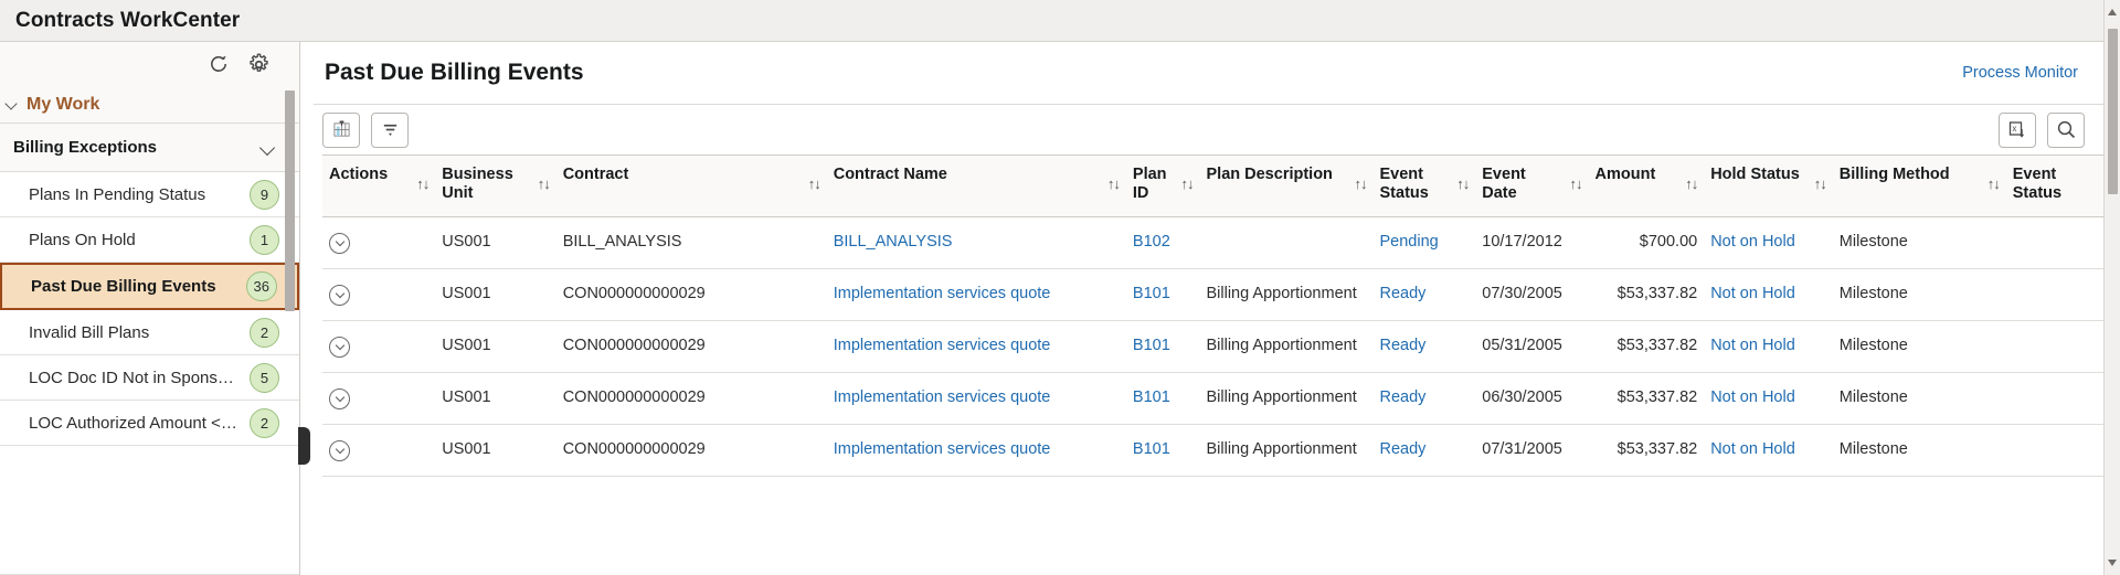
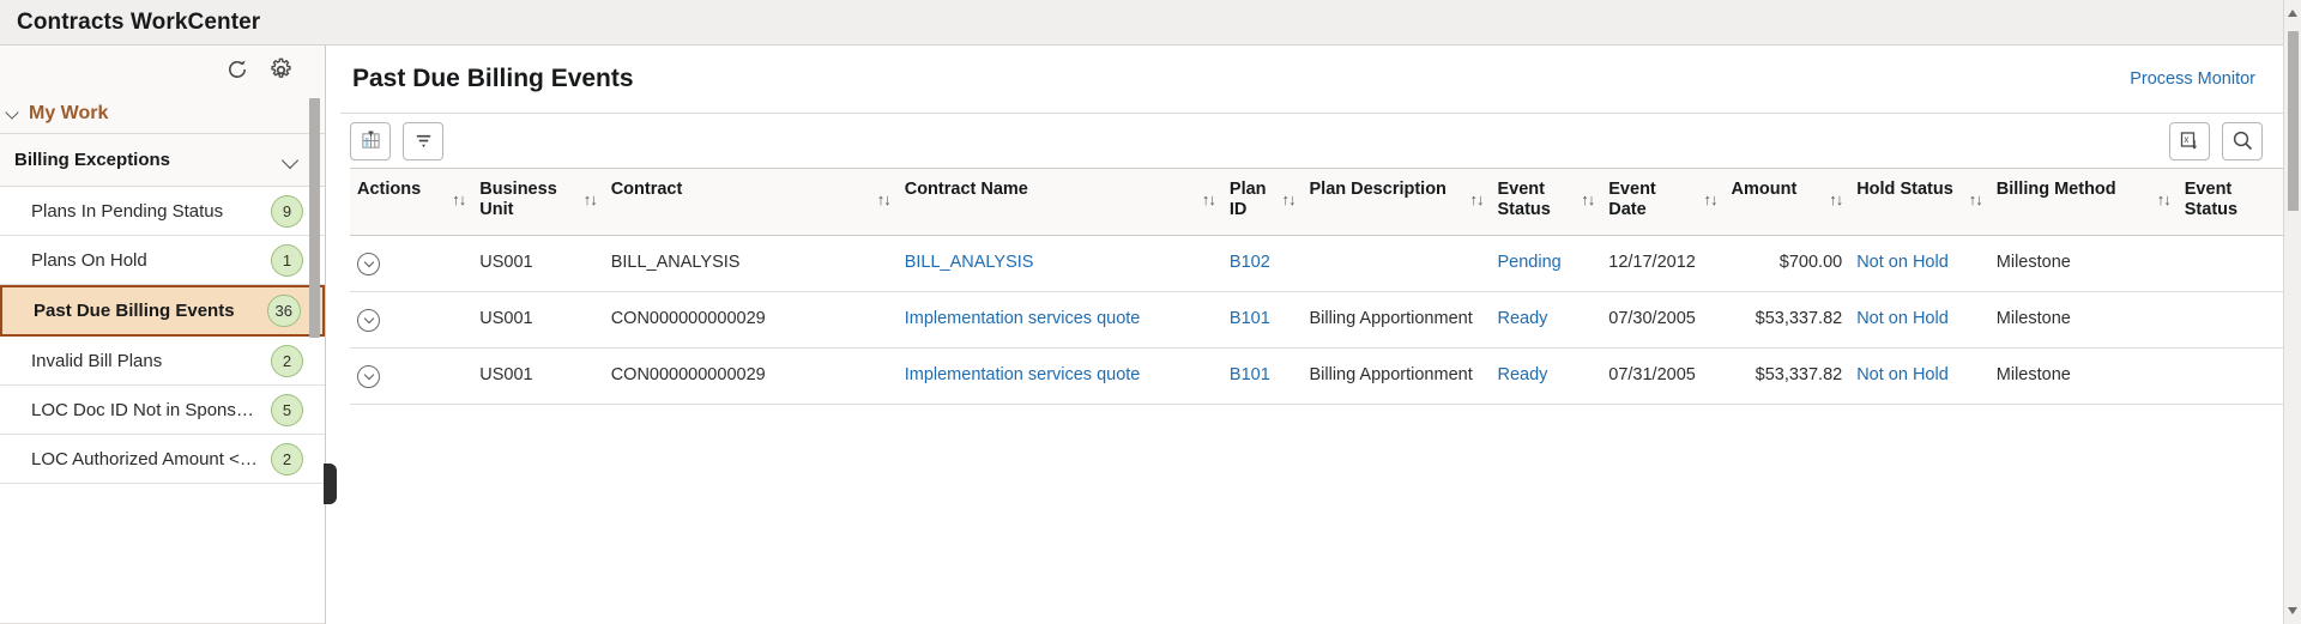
  Contracts WorkCenter
  My Work
  Billing Exceptions
  Plans In Pending Status
  9
  Plans On Hold
  1
  Past Due Billing Events
  36
  Invalid Bill Plans
  2
  LOC Doc ID Not in Sponsor …
  5
  LOC Authorized Amount <> …
  2
  Past Due Billing Events
  Process Monitor
  x
  Actions ↑↓	Business Unit ↑↓	Contract ↑↓	Contract Name ↑↓	Plan ID ↑↓	Plan Description ↑↓	Event Status ↑↓	Event Date ↑↓	Amount ↑↓	Hold Status ↑↓	Billing Method ↑↓	Event Status
- 	US001	BILL_ANALYSIS	BILL_ANALYSIS	B102		Pending	10/17/2012	$700.00	Not on Hold	Milestone
+ 	US001	BILL_ANALYSIS	BILL_ANALYSIS	B102		Pending	12/17/2012	$700.00	Not on Hold	Milestone
  	US001	CON000000000029	Implementation services quote	B101	Billing Apportionment	Ready	07/30/2005	$53,337.82	Not on Hold	Milestone
- 	US001	CON000000000029	Implementation services quote	B101	Billing Apportionment	Ready	05/31/2005	$53,337.82	Not on Hold	Milestone
- 	US001	CON000000000029	Implementation services quote	B101	Billing Apportionment	Ready	06/30/2005	$53,337.82	Not on Hold	Milestone
  	US001	CON000000000029	Implementation services quote	B101	Billing Apportionment	Ready	07/31/2005	$53,337.82	Not on Hold	Milestone
